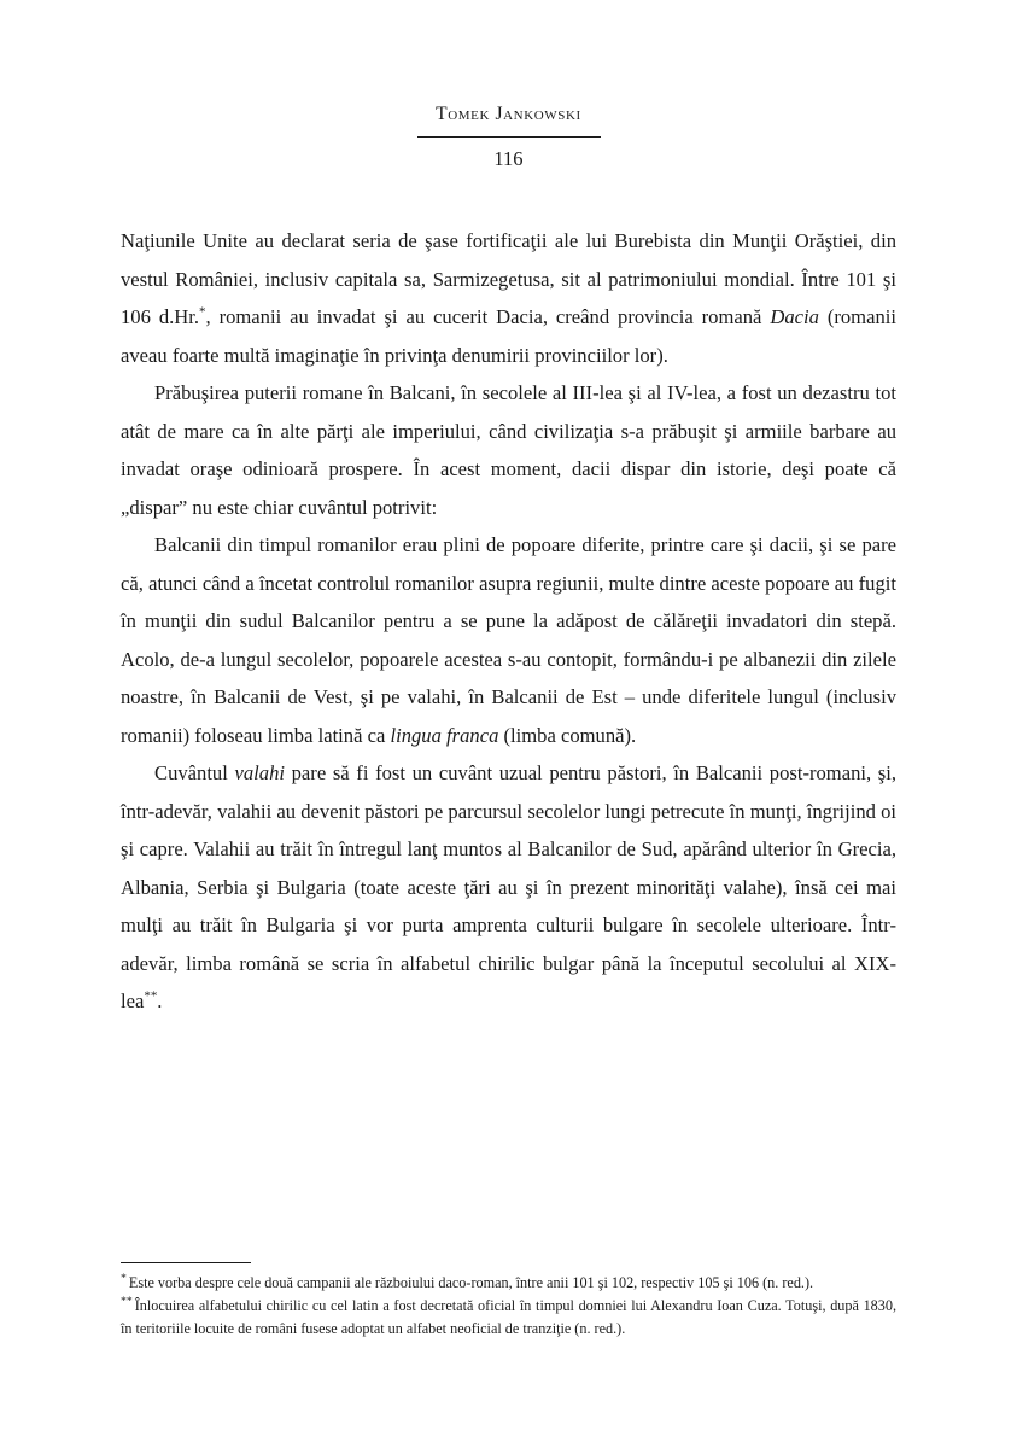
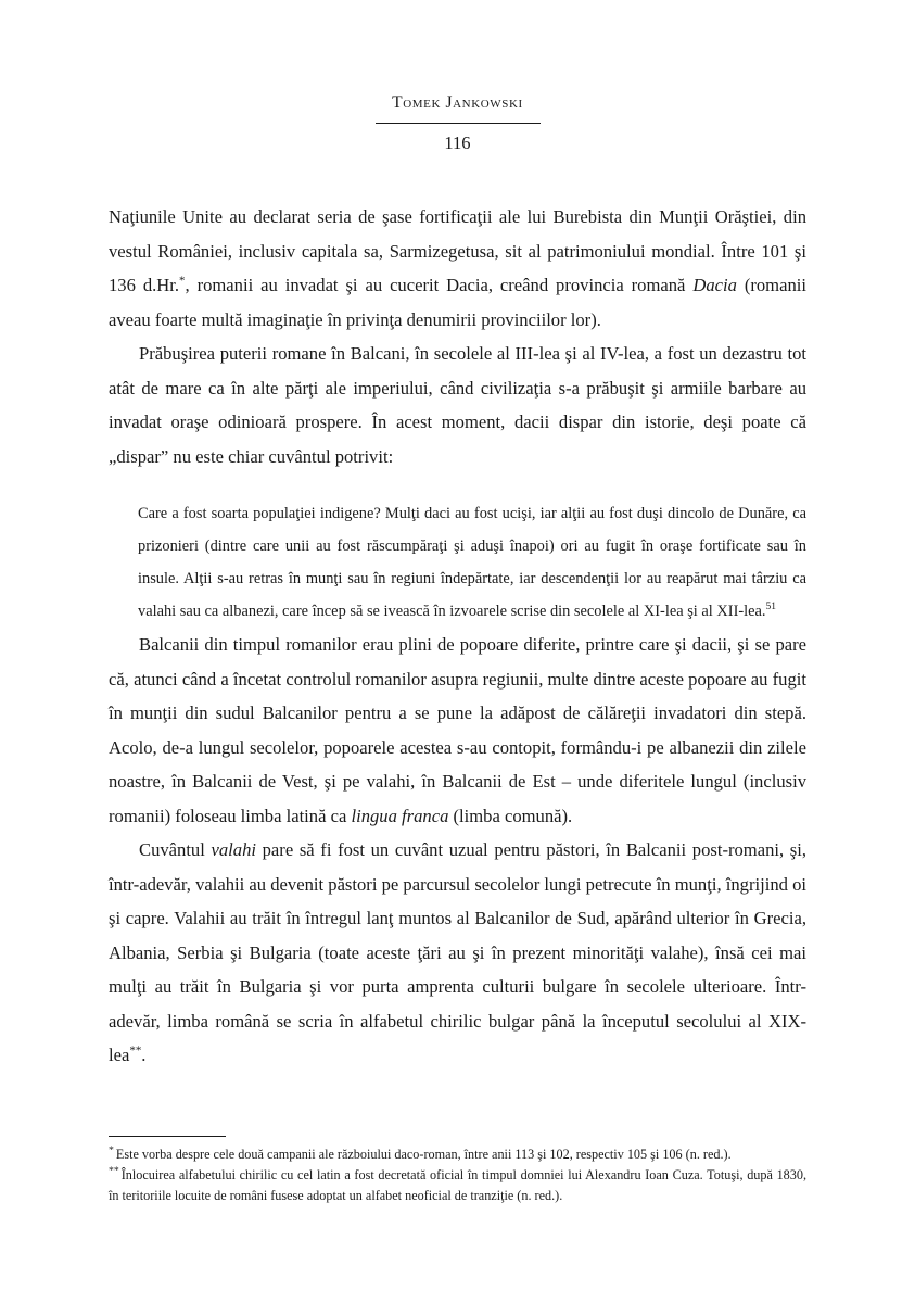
  Tomek Jankowski
  116
- Naţiunile Unite au declarat seria de şase fortificaţii ale lui Burebista din Munţii Orăştiei, din vestul României, inclusiv capitala sa, Sarmizegetusa, sit al patrimoniului mondial. Între 101 şi 106 d.Hr.*, romanii au invadat şi au cucerit Dacia, creând provincia romană Dacia (romanii aveau foarte multă imaginaţie în privinţa denumirii provinciilor lor).
+ Naţiunile Unite au declarat seria de şase fortificaţii ale lui Burebista din Munţii Orăştiei, din vestul României, inclusiv capitala sa, Sarmizegetusa, sit al patrimoniului mondial. Între 101 şi 136 d.Hr.*, romanii au invadat şi au cucerit Dacia, creând provincia romană Dacia (romanii aveau foarte multă imaginaţie în privinţa denumirii provinciilor lor).
  Prăbuşirea puterii romane în Balcani, în secolele al III-lea şi al IV-lea, a fost un dezastru tot atât de mare ca în alte părţi ale imperiului, când civilizaţia s-a prăbuşit şi armiile barbare au invadat oraşe odinioară prospere. În acest moment, dacii dispar din istorie, deşi poate că „dispar” nu este chiar cuvântul potrivit:
+ Care a fost soarta populaţiei indigene? Mulţi daci au fost ucişi, iar alţii au fost duşi dincolo de Dunăre, ca prizonieri (dintre care unii au fost răscumpăraţi şi aduşi înapoi) ori au fugit în oraşe fortificate sau în insule. Alţii s-au retras în munţi sau în regiuni îndepărtate, iar descendenţii lor au reapărut mai târziu ca valahi sau ca albanezi, care încep să se ivească în izvoarele scrise din secolele al XI-lea şi al XII-lea.51
  Balcanii din timpul romanilor erau plini de popoare diferite, printre care şi dacii, şi se pare că, atunci când a încetat controlul romanilor asupra regiunii, multe dintre aceste popoare au fugit în munţii din sudul Balcanilor pentru a se pune la adăpost de călăreţii invadatori din stepă. Acolo, de-a lungul secolelor, popoarele acestea s-au contopit, formându-i pe albanezii din zilele noastre, în Balcanii de Vest, şi pe valahi, în Balcanii de Est – unde diferitele lungul (inclusiv romanii) foloseau limba latină ca lingua franca (limba comună).
  Cuvântul valahi pare să fi fost un cuvânt uzual pentru păstori, în Balcanii post-romani, şi, într-adevăr, valahii au devenit păstori pe parcursul secolelor lungi petrecute în munţi, îngrijind oi şi capre. Valahii au trăit în întregul lanţ muntos al Balcanilor de Sud, apărând ulterior în Grecia, Albania, Serbia şi Bulgaria (toate aceste ţări au şi în prezent minorităţi valahe), însă cei mai mulţi au trăit în Bulgaria şi vor purta amprenta culturii bulgare în secolele ulterioare. Într-adevăr, limba română se scria în alfabetul chirilic bulgar până la începutul secolului al XIX-lea**.
- * Este vorba despre cele două campanii ale războiului daco-roman, între anii 101 şi 102, respectiv 105 şi 106 (n. red.).
+ * Este vorba despre cele două campanii ale războiului daco-roman, între anii 113 şi 102, respectiv 105 şi 106 (n. red.).
  ** Înlocuirea alfabetului chirilic cu cel latin a fost decretată oficial în timpul domniei lui Alexandru Ioan Cuza. Totuşi, după 1830, în teritoriile locuite de români fusese adoptat un alfabet neoficial de tranziţie (n. red.).
